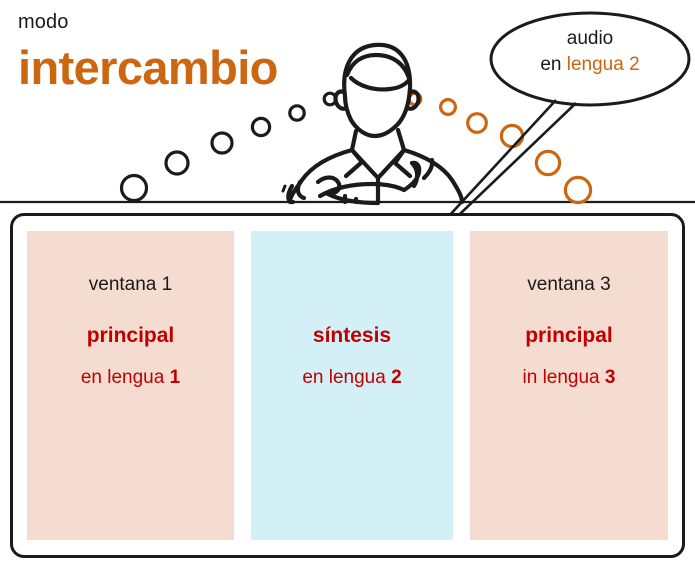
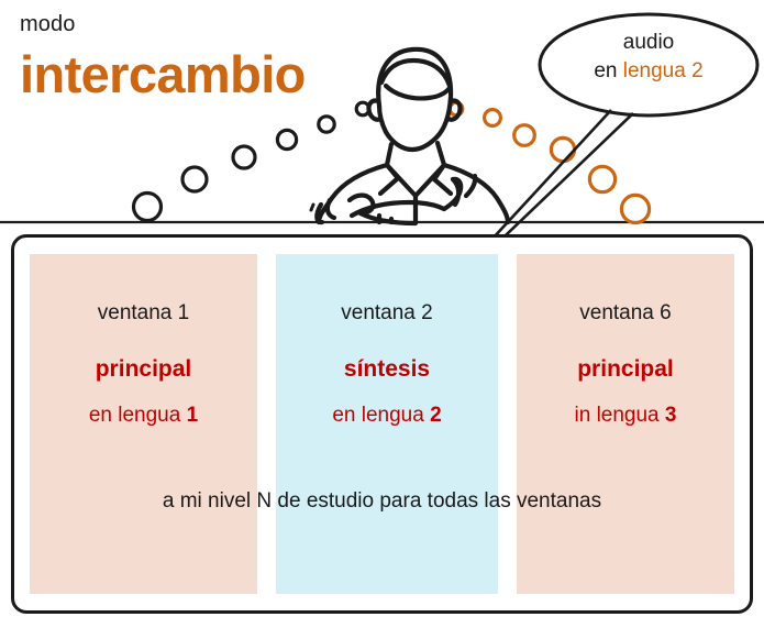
  modo
  intercambio
  audio
  en lengua 2
  ventana 1
  principal
  en lengua 1
+ ventana 2
  síntesis
  en lengua 2
- ventana 3
+ ventana 6
  principal
  in lengua 3
+ a mi nivel N de estudio para todas las ventanas
